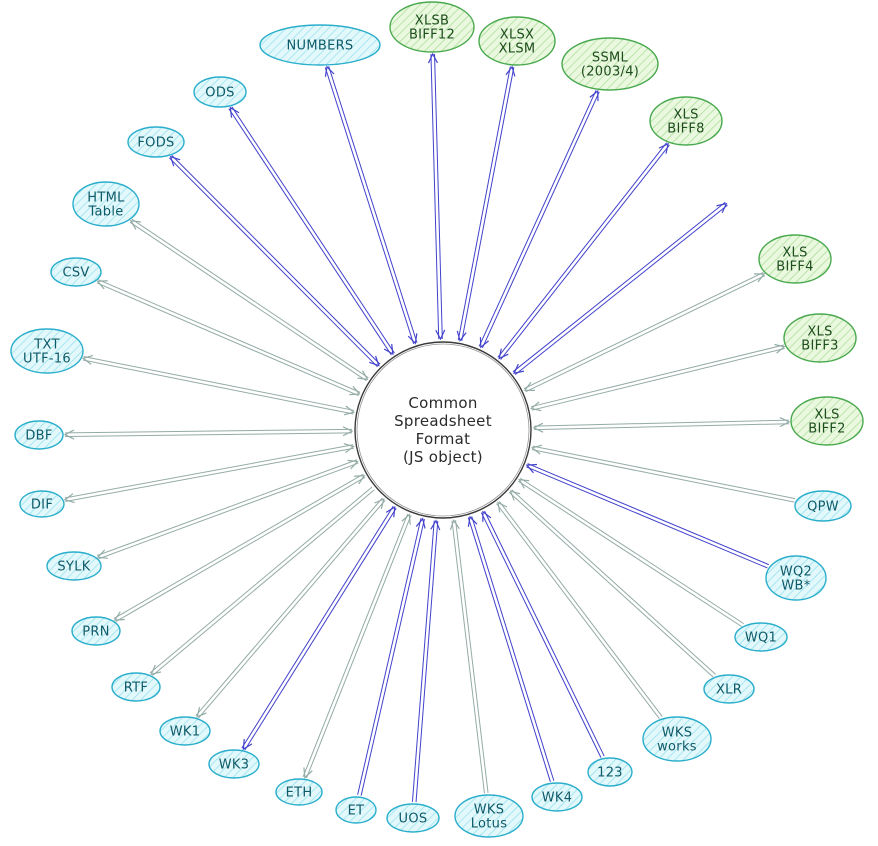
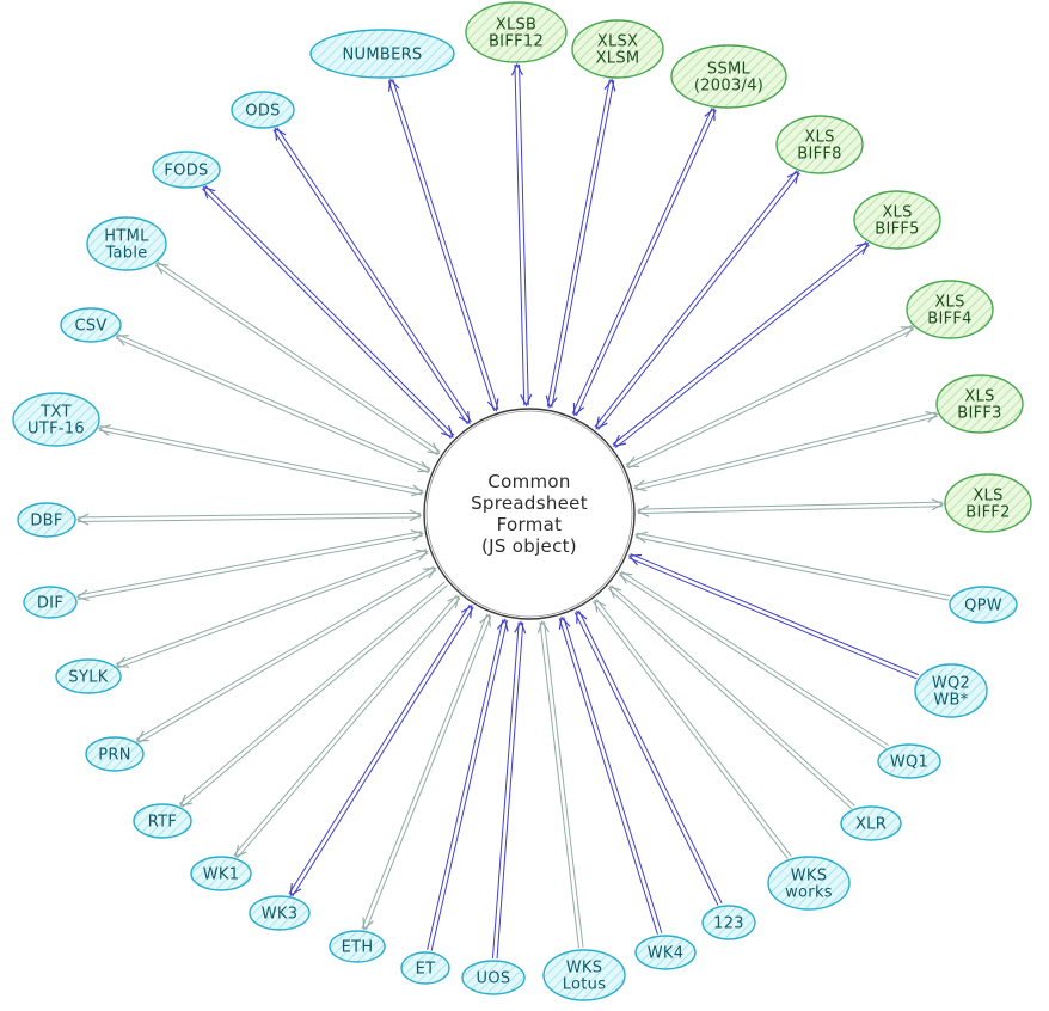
  NUMBERS
  XLSB BIFF12
  XLSX XLSM
  SSML (2003/4)
  XLS BIFF8
+ XLS BIFF5
  XLS BIFF4
  XLS BIFF3
  XLS BIFF2
  QPW
  WQ2 WB*
  WQ1
  XLR
  WKS works
  123
  WK4
  WKS Lotus
  UOS
  ET
  ETH
  WK3
  WK1
  RTF
  PRN
  SYLK
  DIF
  DBF
  TXT UTF-16
  CSV
  HTML Table
  FODS
  ODS
  Common Spreadsheet Format (JS object)
